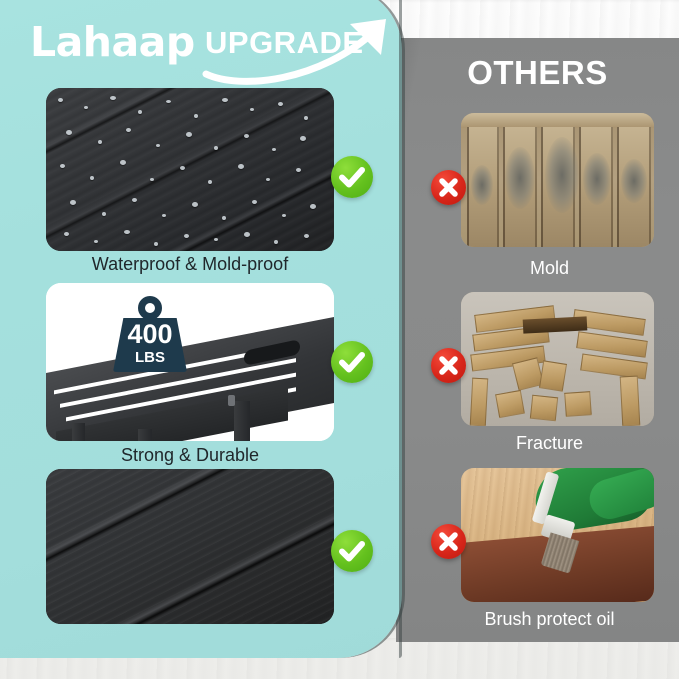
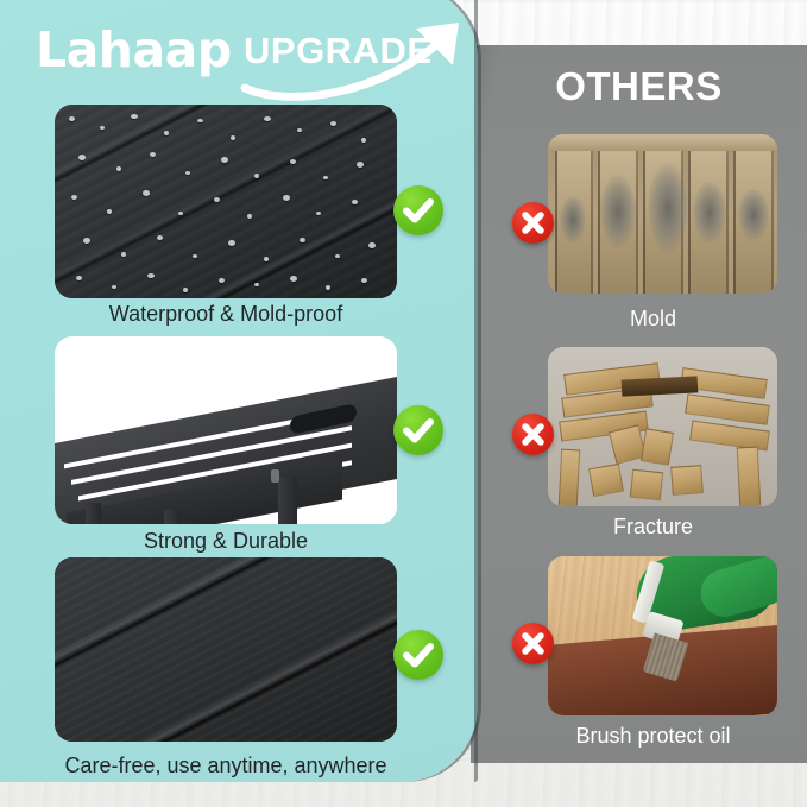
  OTHERS
  Mold
  Fracture
  Brush protect oil
  Lahaap
  UPGRADE
  Waterproof & Mold-proof
- 400
- LBS
  Strong & Durable
+ Care-free, use anytime, anywhere
